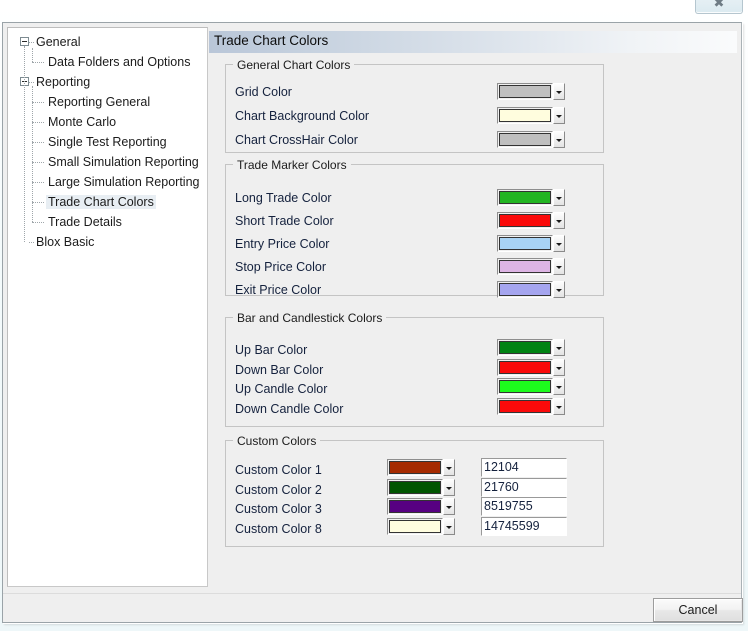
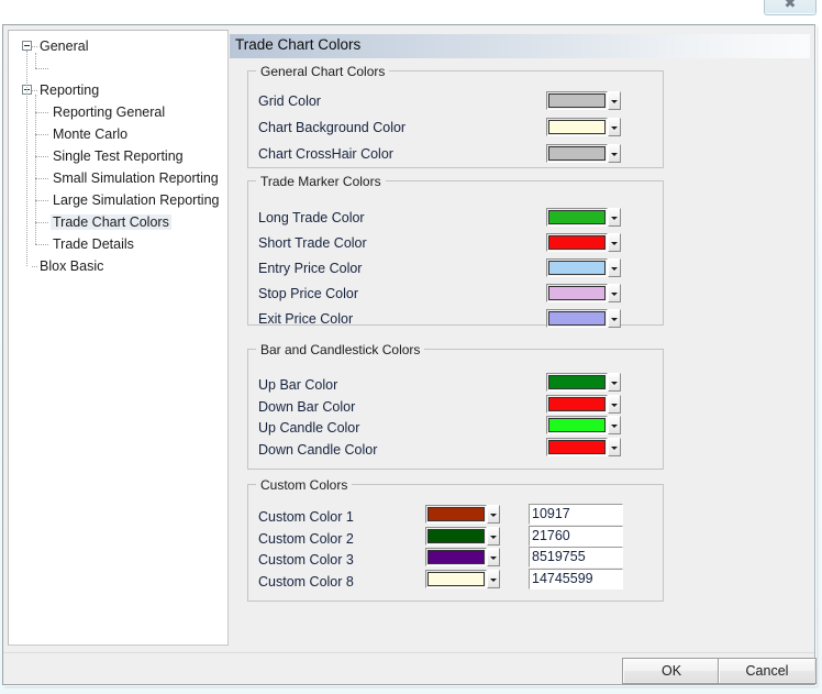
  ✖
  General
- Data Folders and Options
  Reporting
  Reporting General
  Monte Carlo
  Single Test Reporting
  Small Simulation Reporting
  Large Simulation Reporting
  Trade Chart Colors
  Trade Details
  Blox Basic
  Trade Chart Colors
  General Chart Colors
  Trade Marker Colors
  Bar and Candlestick Colors
  Custom Colors
  Grid Color
  Chart Background Color
  Chart CrossHair Color
  Long Trade Color
  Short Trade Color
  Entry Price Color
  Stop Price Color
  Exit Price Color
  Up Bar Color
  Down Bar Color
  Up Candle Color
  Down Candle Color
  Custom Color 1
- 12104
+ 10917
  Custom Color 2
  21760
  Custom Color 3
  8519755
  Custom Color 8
  14745599
+ OK
  Cancel
